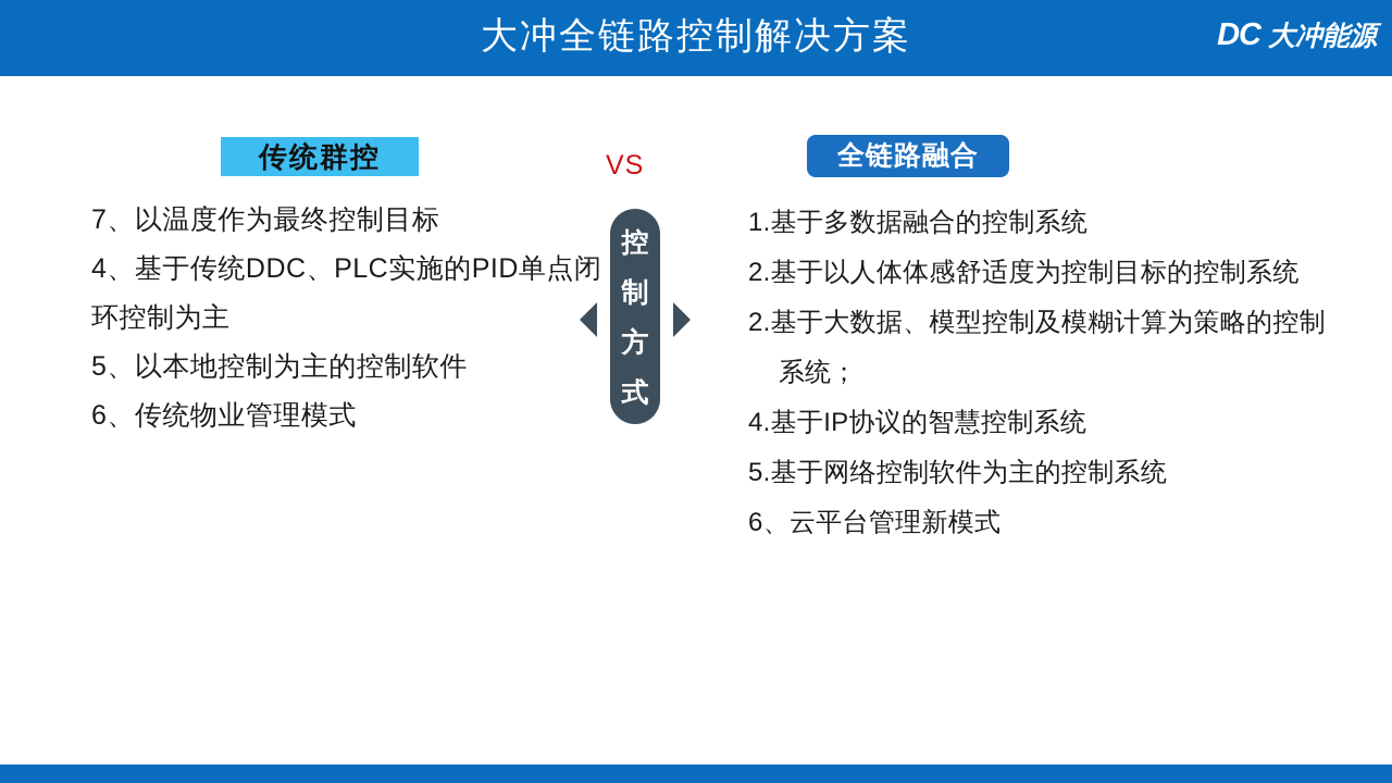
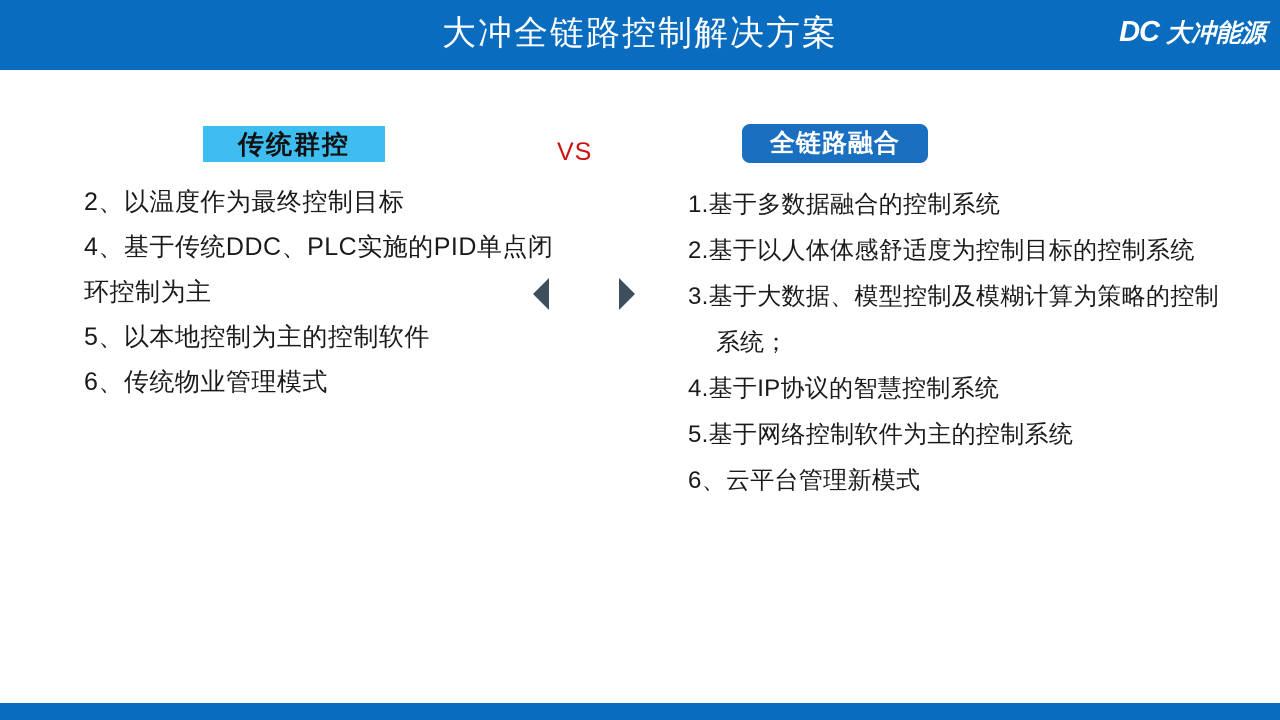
  大冲全链路控制解决方案
  DC
  大冲能源
  传统群控
- 7、以温度作为最终控制目标
+ 2、以温度作为最终控制目标
  4、基于传统DDC、PLC实施的PID单点闭环控制为主
  5、以本地控制为主的控制软件
  6、传统物业管理模式
  VS
- 控
- 制
- 方
- 式
  全链路融合
  1.基于多数据融合的控制系统
  2.基于以人体体感舒适度为控制目标的控制系统
- 2.基于大数据、模型控制及模糊计算为策略的控制
+ 3.基于大数据、模型控制及模糊计算为策略的控制
  系统；
  4.基于IP协议的智慧控制系统
  5.基于网络控制软件为主的控制系统
  6、云平台管理新模式
